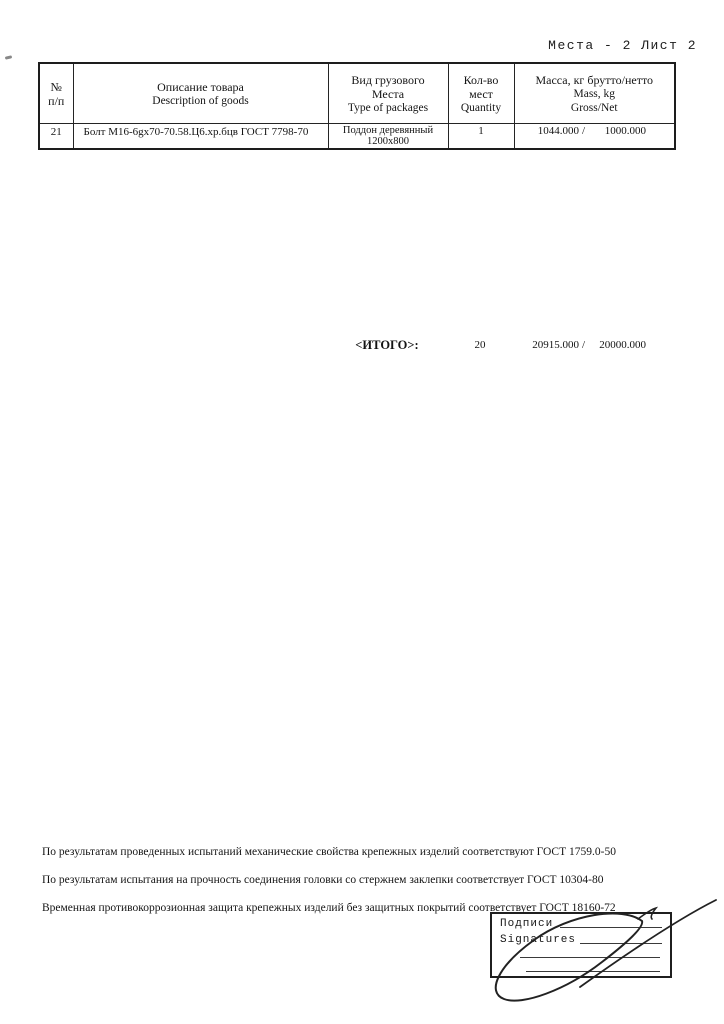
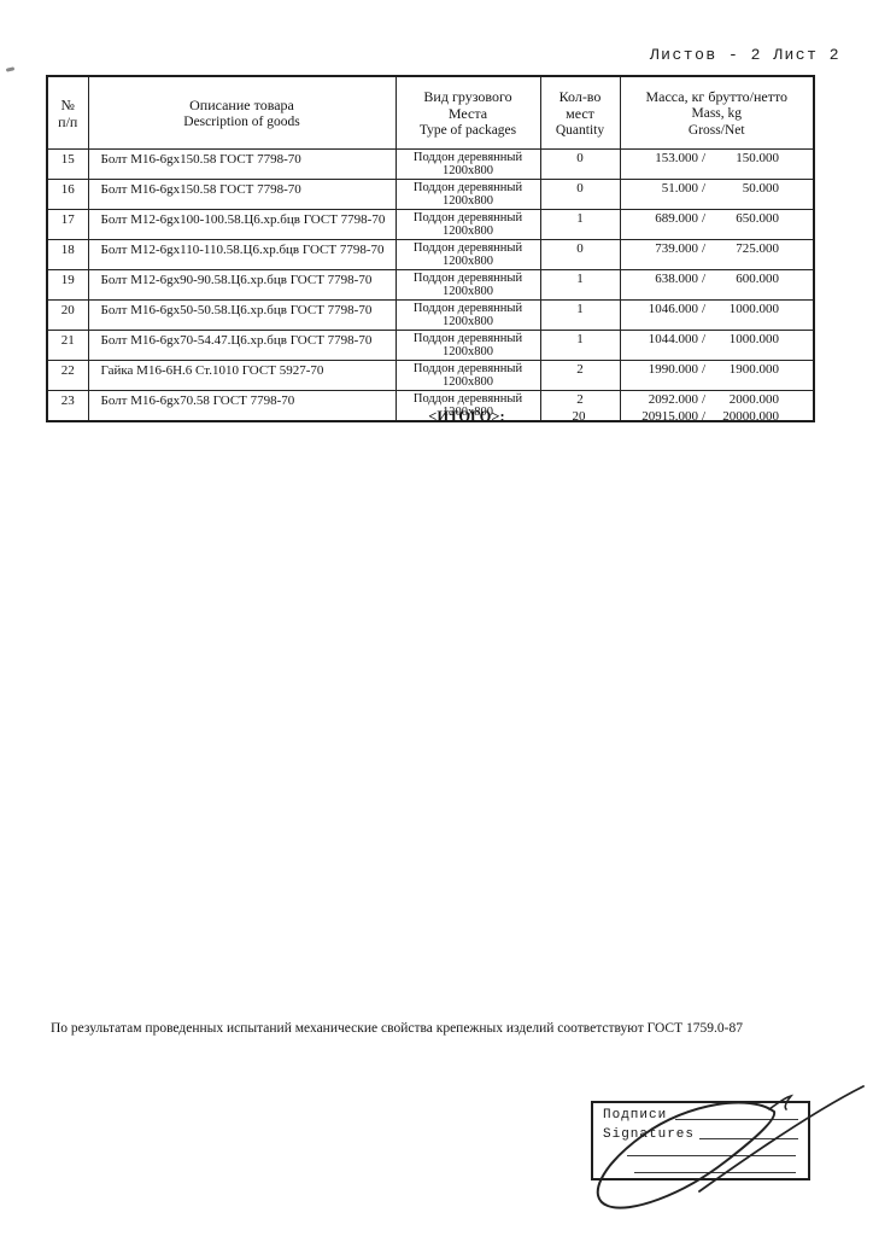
- Места - 2 Лист 2
+ Листов - 2 Лист 2
  № п/п	Описание товара Description of goods	Вид грузового Места Type of packages	Кол-во мест Quantity	Масса, кг брутто/нетто Mass, kg Gross/Net
+ 15	Болт М16-6gx150.58 ГОСТ 7798-70	Поддон деревянный 1200х800	0	153.000 / 150.000
+ 16	Болт М16-6gx150.58 ГОСТ 7798-70	Поддон деревянный 1200х800	0	51.000 / 50.000
+ 17	Болт М12-6gx100-100.58.Ц6.хр.бцв ГОСТ 7798-70	Поддон деревянный 1200х800	1	689.000 / 650.000
+ 18	Болт М12-6gx110-110.58.Ц6.хр.бцв ГОСТ 7798-70	Поддон деревянный 1200х800	0	739.000 / 725.000
+ 19	Болт М12-6gx90-90.58.Ц6.хр.бцв ГОСТ 7798-70	Поддон деревянный 1200х800	1	638.000 / 600.000
+ 20	Болт М16-6gx50-50.58.Ц6.хр.бцв ГОСТ 7798-70	Поддон деревянный 1200х800	1	1046.000 / 1000.000
- 21	Болт М16-6gx70-70.58.Ц6.хр.бцв ГОСТ 7798-70	Поддон деревянный 1200х800	1	1044.000 / 1000.000
+ 21	Болт М16-6gx70-54.47.Ц6.хр.бцв ГОСТ 7798-70	Поддон деревянный 1200х800	1	1044.000 / 1000.000
+ 22	Гайка М16-6Н.6 Ст.1010 ГОСТ 5927-70	Поддон деревянный 1200х800	2	1990.000 / 1900.000
+ 23	Болт М16-6gx70.58 ГОСТ 7798-70	Поддон деревянный 1200х800	2	2092.000 / 2000.000
  <ИТОГО>:
  20
  20915.000
  /
  20000.000
- По результатам проведенных испытаний механические свойства крепежных изделий соответствуют ГОСТ 1759.0-50
+ По результатам проведенных испытаний механические свойства крепежных изделий соответствуют ГОСТ 1759.0-87
- По результатам испытания на прочность соединения головки со стержнем заклепки соответствует ГОСТ 10304-80
- Временная противокоррозионная защита крепежных изделий без защитных покрытий соответствует ГОСТ 18160-72
  Подписи
  Signtures
